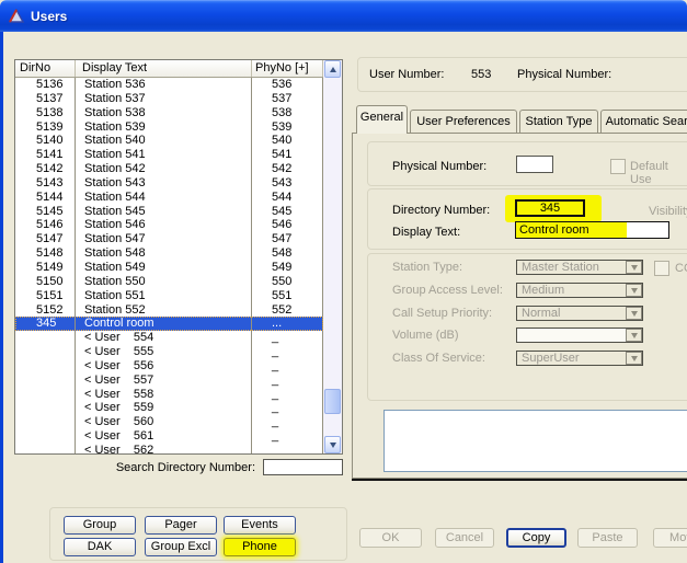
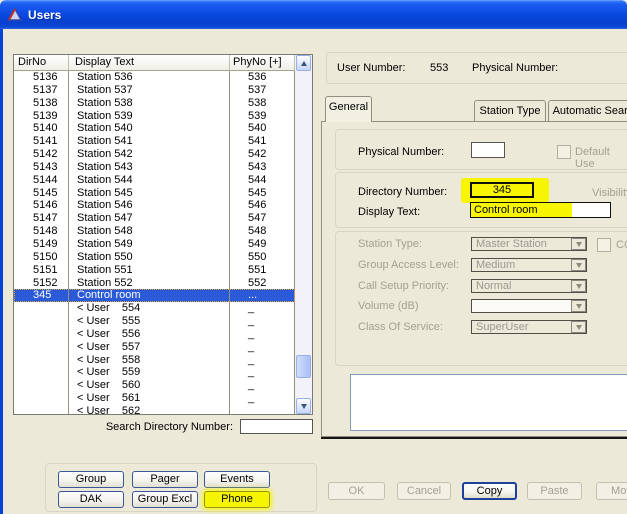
  Users
  DirNo
  Display Text
  PhyNo [+]
  5136
  Station 536
  536
  5137
  Station 537
  537
  5138
  Station 538
  538
  5139
  Station 539
  539
  5140
  Station 540
  540
  5141
  Station 541
  541
  5142
  Station 542
  542
  5143
  Station 543
  543
  5144
  Station 544
  544
  5145
  Station 545
  545
  5146
  Station 546
  546
  5147
  Station 547
  547
  5148
  Station 548
  548
  5149
  Station 549
  549
  5150
  Station 550
  550
  5151
  Station 551
  551
  5152
  Station 552
  552
  345
  Control room
  ...
  < User 554
  _
  < User 555
  _
  < User 556
  _
  < User 557
  _
  < User 558
  _
  < User 559
  _
  < User 560
  _
  < User 561
  _
  < User 562
  _
  Search Directory Number:
  Group
  Pager
  Events
  DAK
  Group Excl
  Phone
  User Number:
  553
  Physical Number:
  General
- User Preferences
  Station Type
  Automatic Sear
  Physical Number:
  Default Use
  Directory Number:
  345
  Visibilit
  Display Text:
  Control room
  Station Type:
  Master Station
  Group Access Level:
  Medium
  Call Setup Priority:
  Normal
  Volume (dB)
  Class Of Service:
  SuperUser
  OK
  Cancel
  Copy
  Paste
